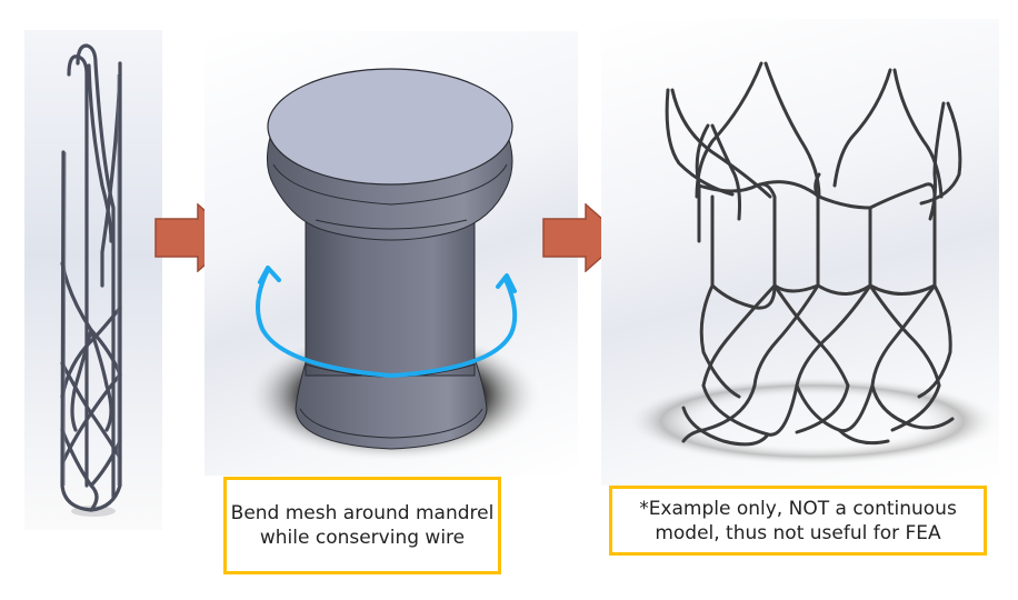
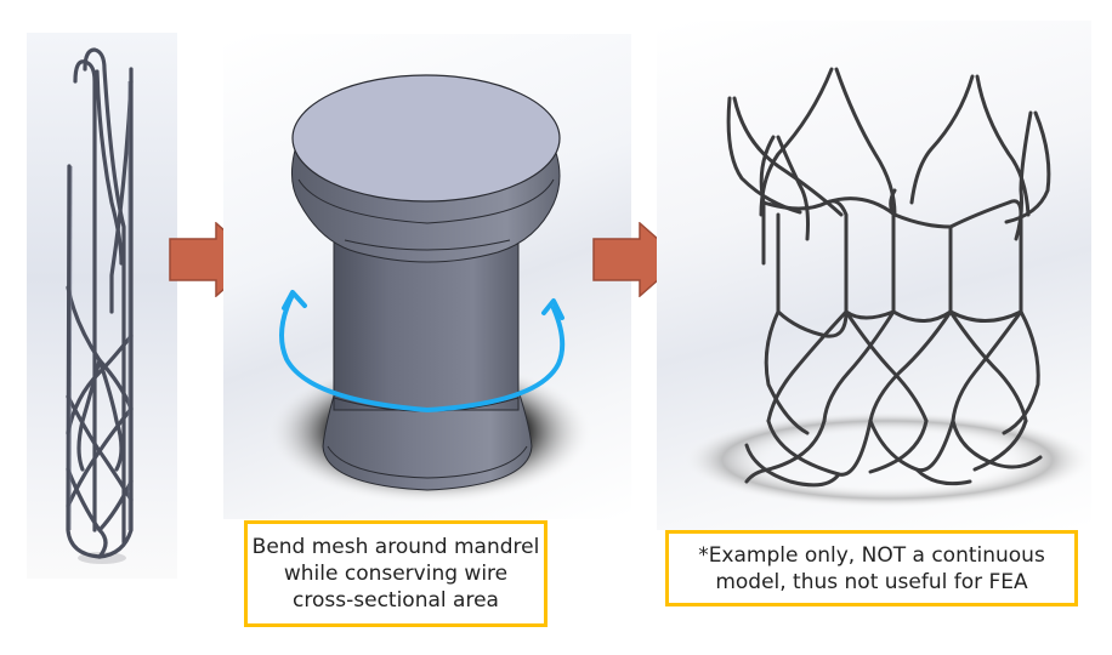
  Bend mesh around mandrel
  while conserving wire
+ cross-sectional area
  *Example only, NOT a continuous
  model, thus not useful for FEA
